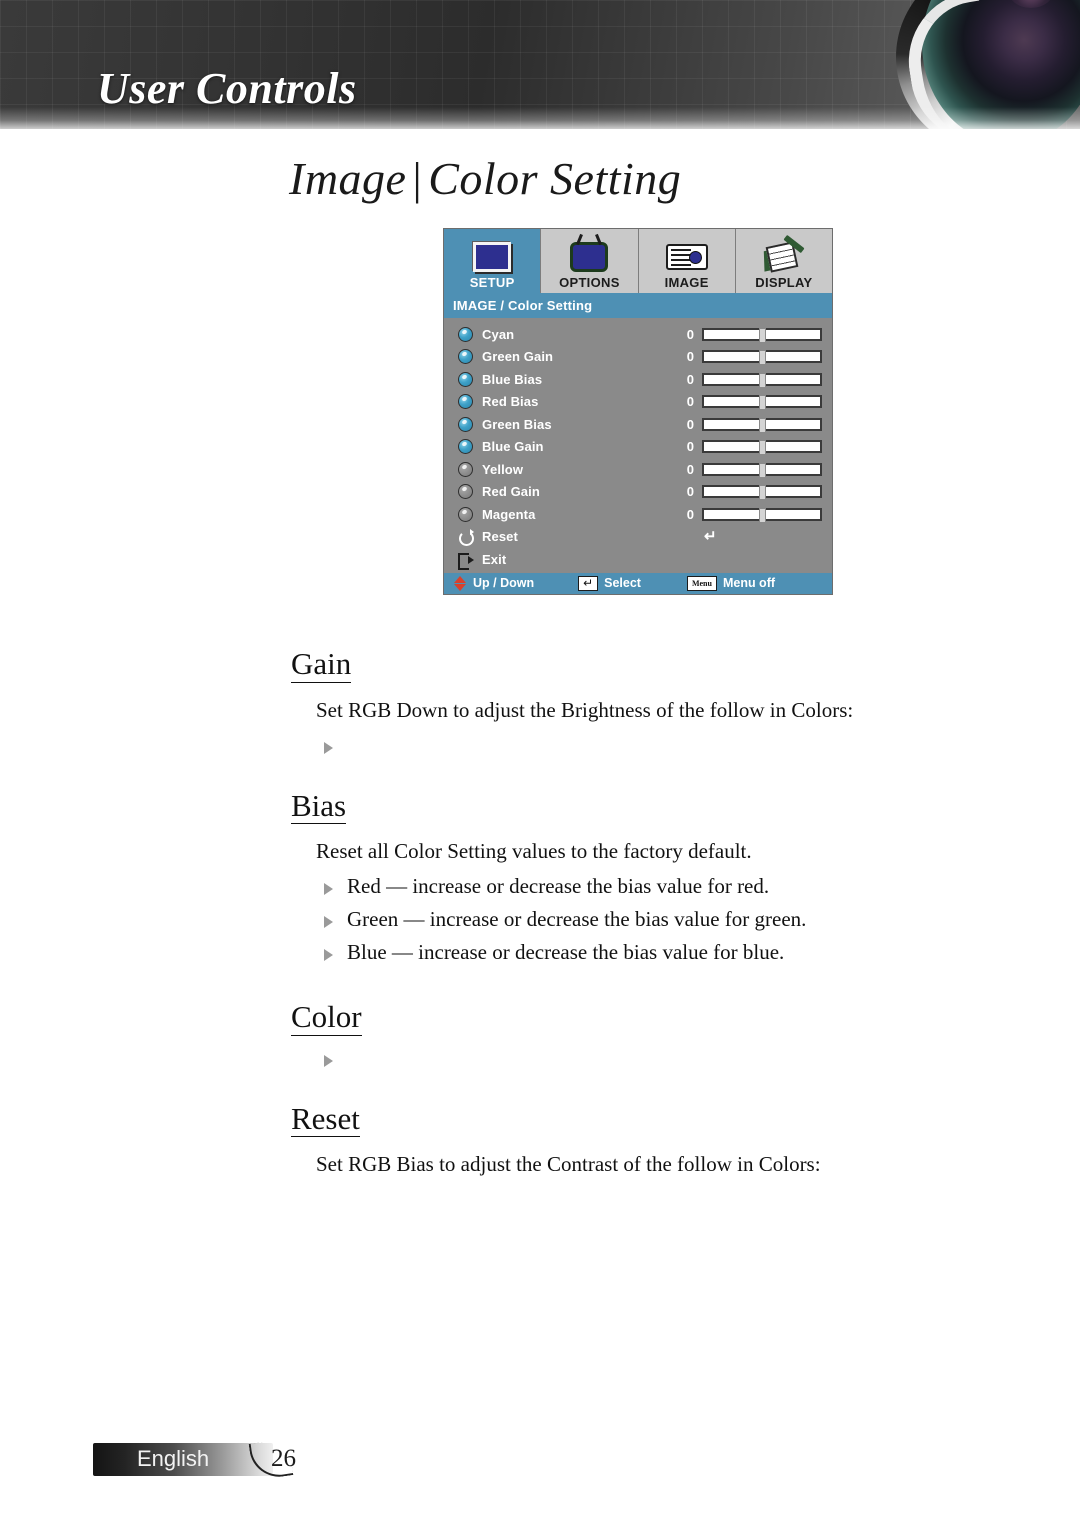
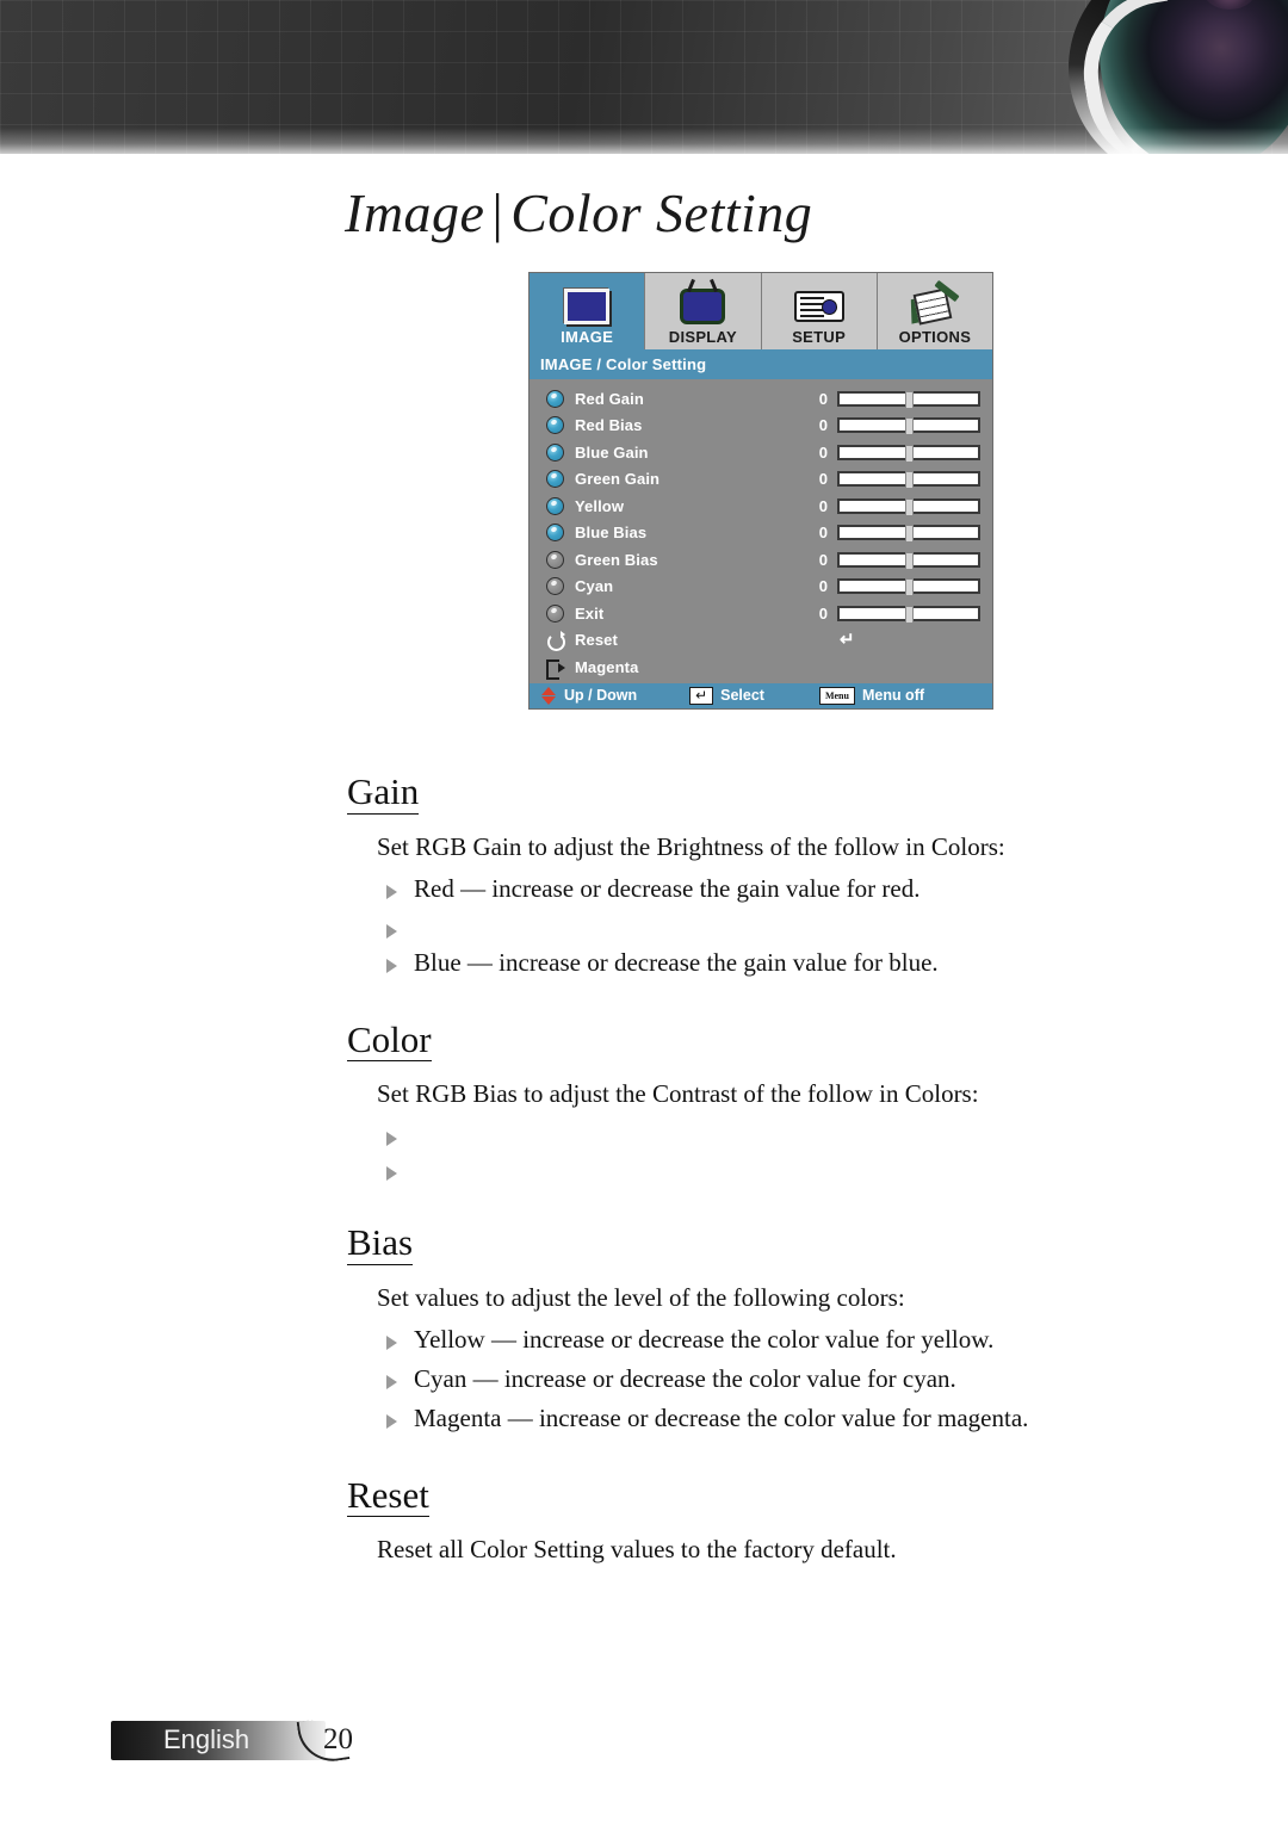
- User Controls
  Image|Color Setting
- SETUP
+ IMAGE
- OPTIONS
+ DISPLAY
- IMAGE
+ SETUP
- DISPLAY
+ OPTIONS
  IMAGE / Color Setting
- Cyan
+ Red Gain
  0
- Green Gain
+ Red Bias
  0
- Blue Bias
+ Blue Gain
  0
- Red Bias
+ Green Gain
  0
- Green Bias
+ Yellow
  0
- Blue Gain
+ Blue Bias
  0
- Yellow
+ Green Bias
  0
- Red Gain
+ Cyan
  0
- Magenta
+ Exit
  0
  Reset
  ↵
- Exit
+ Magenta
  Up / Down
  ↵
  Select
  Menu
  Menu off
  Gain
- Set RGB Down to adjust the Brightness of the follow in Colors:
+ Set RGB Gain to adjust the Brightness of the follow in Colors:
+ Red — increase or decrease the gain value for red.
+ Blue — increase or decrease the gain value for blue.
- Bias
+ Color
- Reset all Color Setting values to the factory default.
+ Set RGB Bias to adjust the Contrast of the follow in Colors:
- Red — increase or decrease the bias value for red.
- Green — increase or decrease the bias value for green.
- Blue — increase or decrease the bias value for blue.
- Color
+ Bias
+ Set values to adjust the level of the following colors:
+ Yellow — increase or decrease the color value for yellow.
+ Cyan — increase or decrease the color value for cyan.
+ Magenta — increase or decrease the color value for magenta.
  Reset
- Set RGB Bias to adjust the Contrast of the follow in Colors:
+ Reset all Color Setting values to the factory default.
  English
- 26
+ 20
